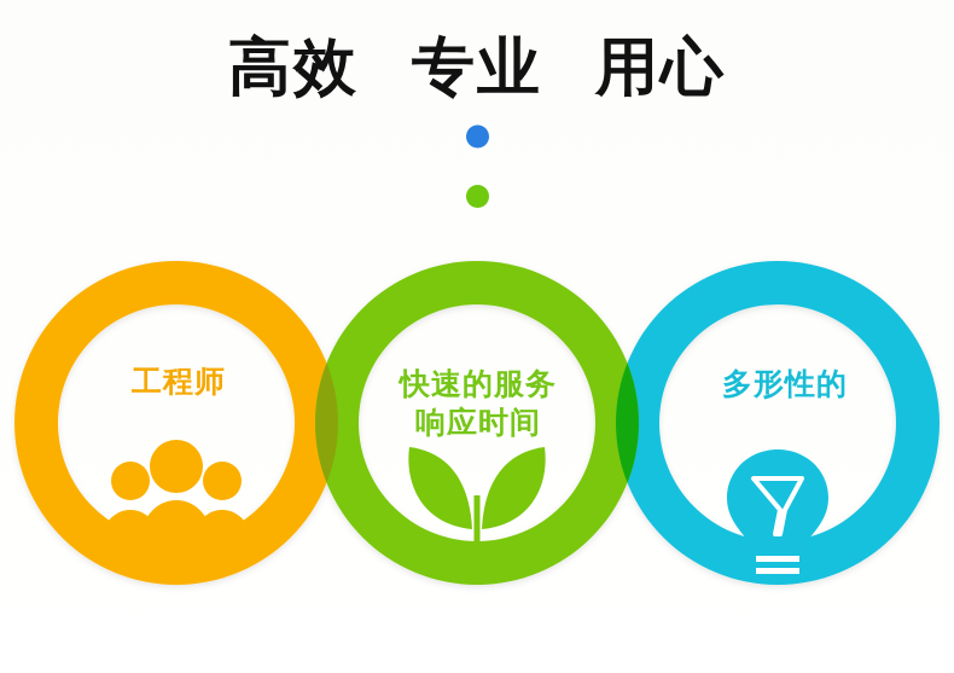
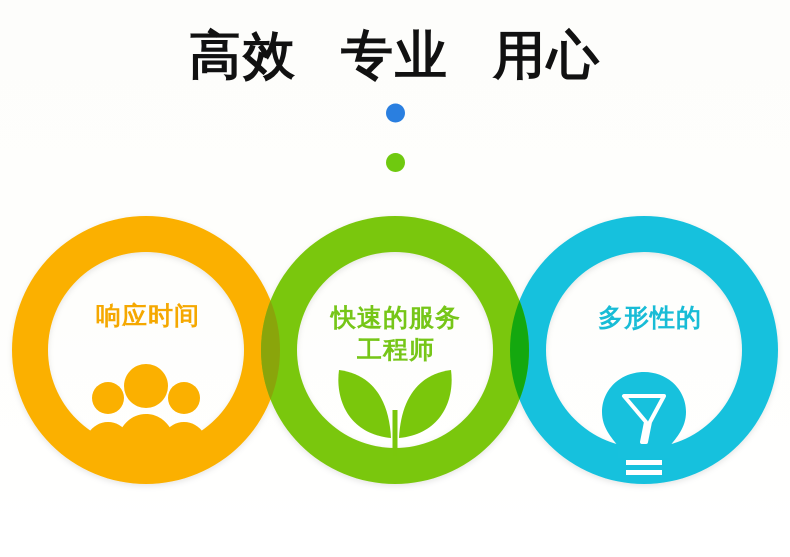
- 工程师
+ 响应时间
  快速的服务
- 响应时间
+ 工程师
  多形性的
